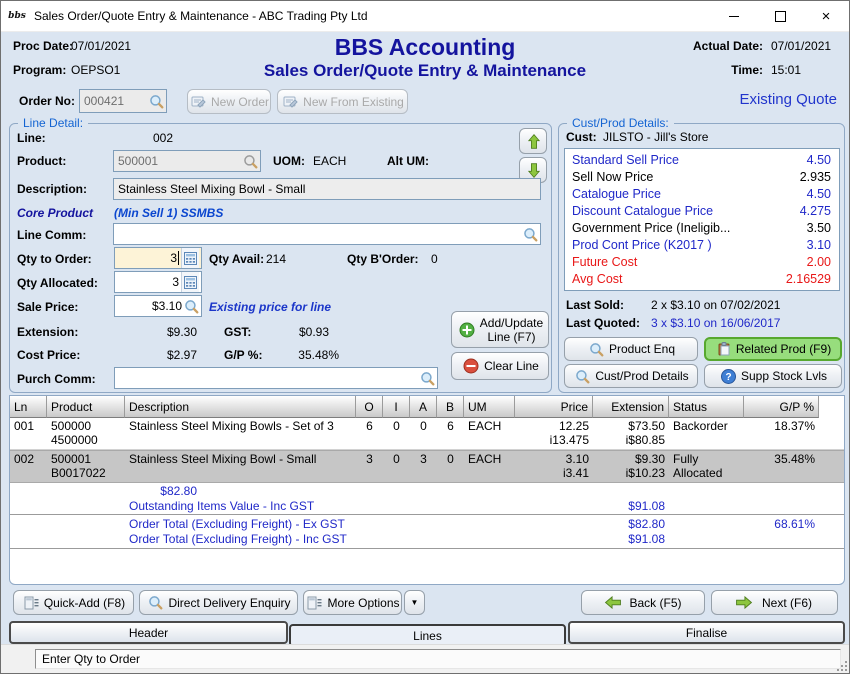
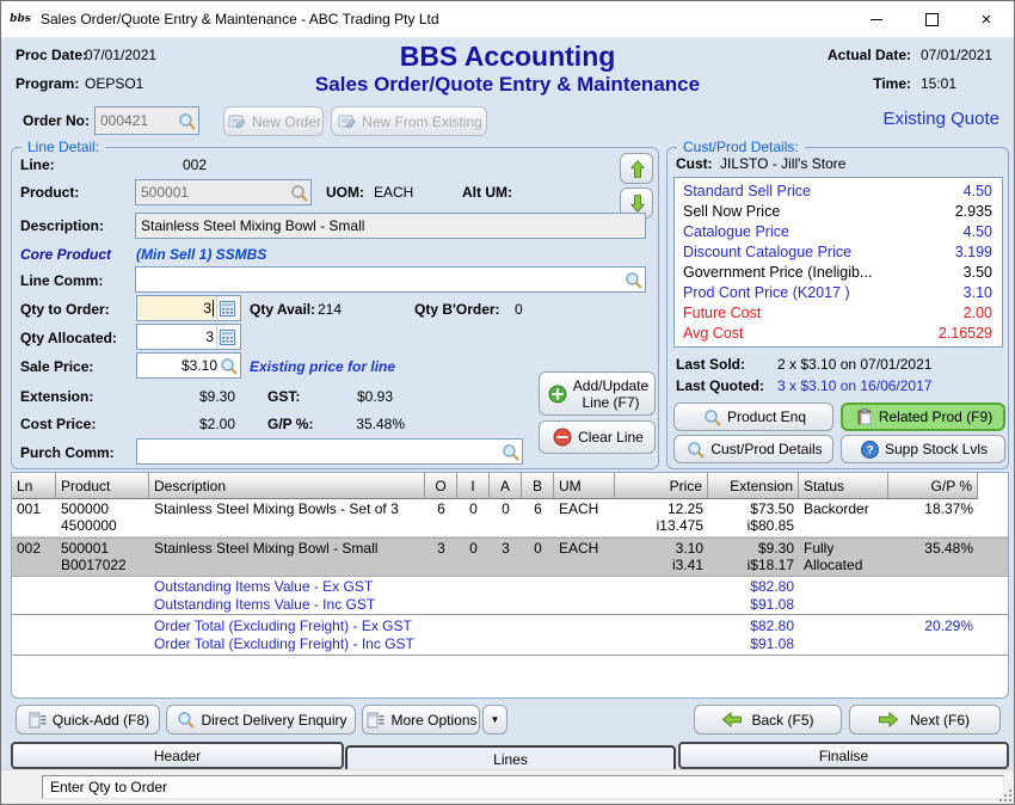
  bbs
  Sales Order/Quote Entry & Maintenance - ABC Trading Pty Ltd
  ×
  Proc Date:
  07/01/2021
  Program:
  OEPSO1
  BBS Accounting
  Sales Order/Quote Entry & Maintenance
  Actual Date:
  07/01/2021
  Time:
  15:01
  Existing Quote
  Order No:
  000421
  New Order
  New From Existing
  Line Detail:
  Line:
  002
  Product:
  500001
  UOM:
  EACH
  Alt UM:
  Description:
  Stainless Steel Mixing Bowl - Small
  Core Product
  (Min Sell 1) SSMBS
  Line Comm:
  Qty to Order:
  3
  Qty Avail:
  214
  Qty B'Order:
  0
  Qty Allocated:
  3
  Sale Price:
  $3.10
  Existing price for line
  Extension:
  $9.30
  GST:
  $0.93
  Cost Price:
- $2.97
+ $2.00
  G/P %:
  35.48%
  Purch Comm:
  Add/Update Line (F7)
  Clear Line
  Cust/Prod Details:
  Cust:
  JILSTO - Jill's Store
  Standard Sell Price
  4.50
  Sell Now Price
  2.935
  Catalogue Price
  4.50
  Discount Catalogue Price
- 4.275
+ 3.199
  Government Price (Ineligib...
  3.50
  Prod Cont Price (K2017 )
  3.10
  Future Cost
  2.00
  Avg Cost
  2.16529
  Last Sold:
- 2 x $3.10 on 07/02/2021
+ 2 x $3.10 on 07/01/2021
  Last Quoted:
  3 x $3.10 on 16/06/2017
  Product Enq
  Related Prod (F9)
  Cust/Prod Details
  ?
  Supp Stock Lvls
  Ln
  Product
  Description
  O
  I
  A
  B
  UM
  Price
  Extension
  Status
  G/P %
  001
  500000
  4500000
  Stainless Steel Mixing Bowls - Set of 3
  6
  0
  0
  6
  EACH
  12.25
  i13.475
  $73.50
  i$80.85
  Backorder
  18.37%
  002
  500001
  B0017022
  Stainless Steel Mixing Bowl - Small
  3
  0
  3
  0
  EACH
  3.10
  i3.41
  $9.30
- i$10.23
+ i$18.17
  Fully
  Allocated
  35.48%
+ Outstanding Items Value - Ex GST
  $82.80
  Outstanding Items Value - Inc GST
  $91.08
  Order Total (Excluding Freight) - Ex GST
  $82.80
- 68.61%
+ 20.29%
  Order Total (Excluding Freight) - Inc GST
  $91.08
  Quick-Add (F8)
  Direct Delivery Enquiry
  More Options
  ▼
  Back (F5)
  Next (F6)
  Header
  Lines
  Finalise
  Enter Qty to Order
